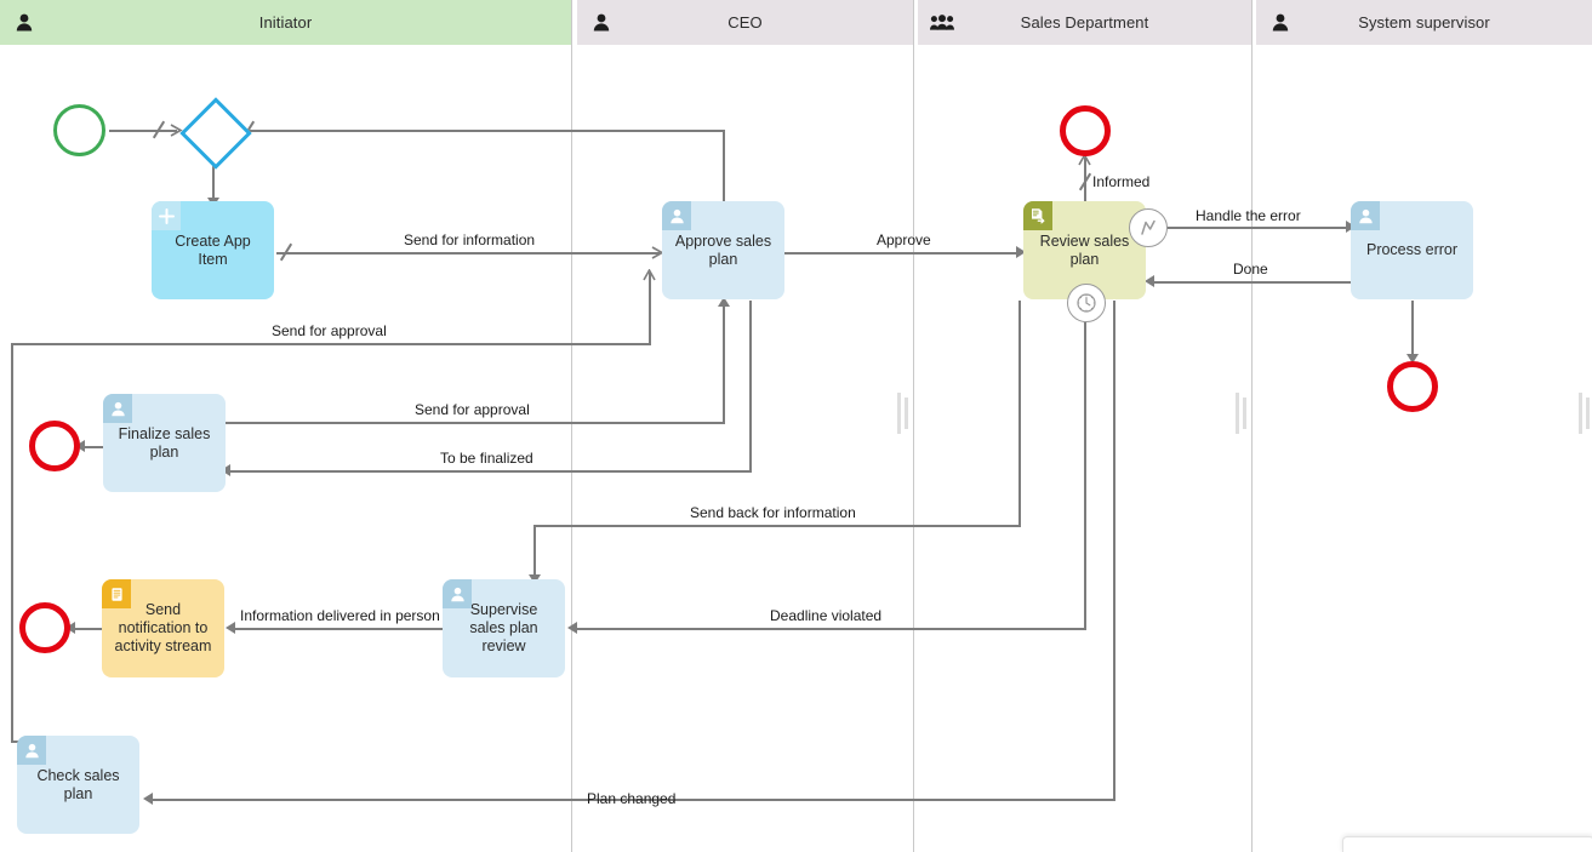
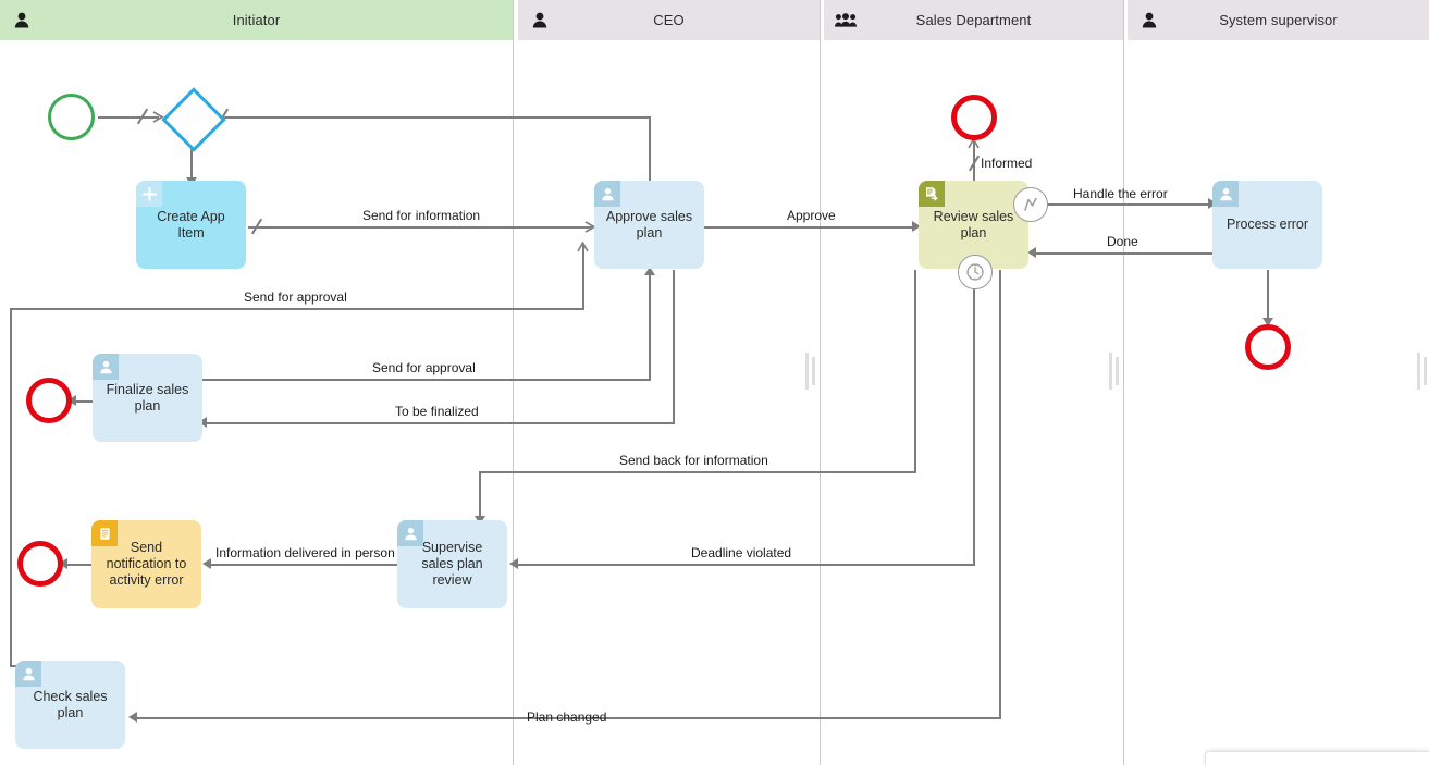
  Initiator
  CEO
  Sales Department
  System supervisor
  Send for information
  Approve
  Informed
  Handle the error
  Done
  Send for approval
  Send for approval
  To be finalized
  Send back for information
  Deadline violated
  Information delivered in person
  Plan changed
  Create App Item
  Approve sales plan
  Review sales plan
  Process error
  Finalize sales plan
- Send notification to activity stream
+ Send notification to activity error
  Supervise sales plan review
  Check sales plan
